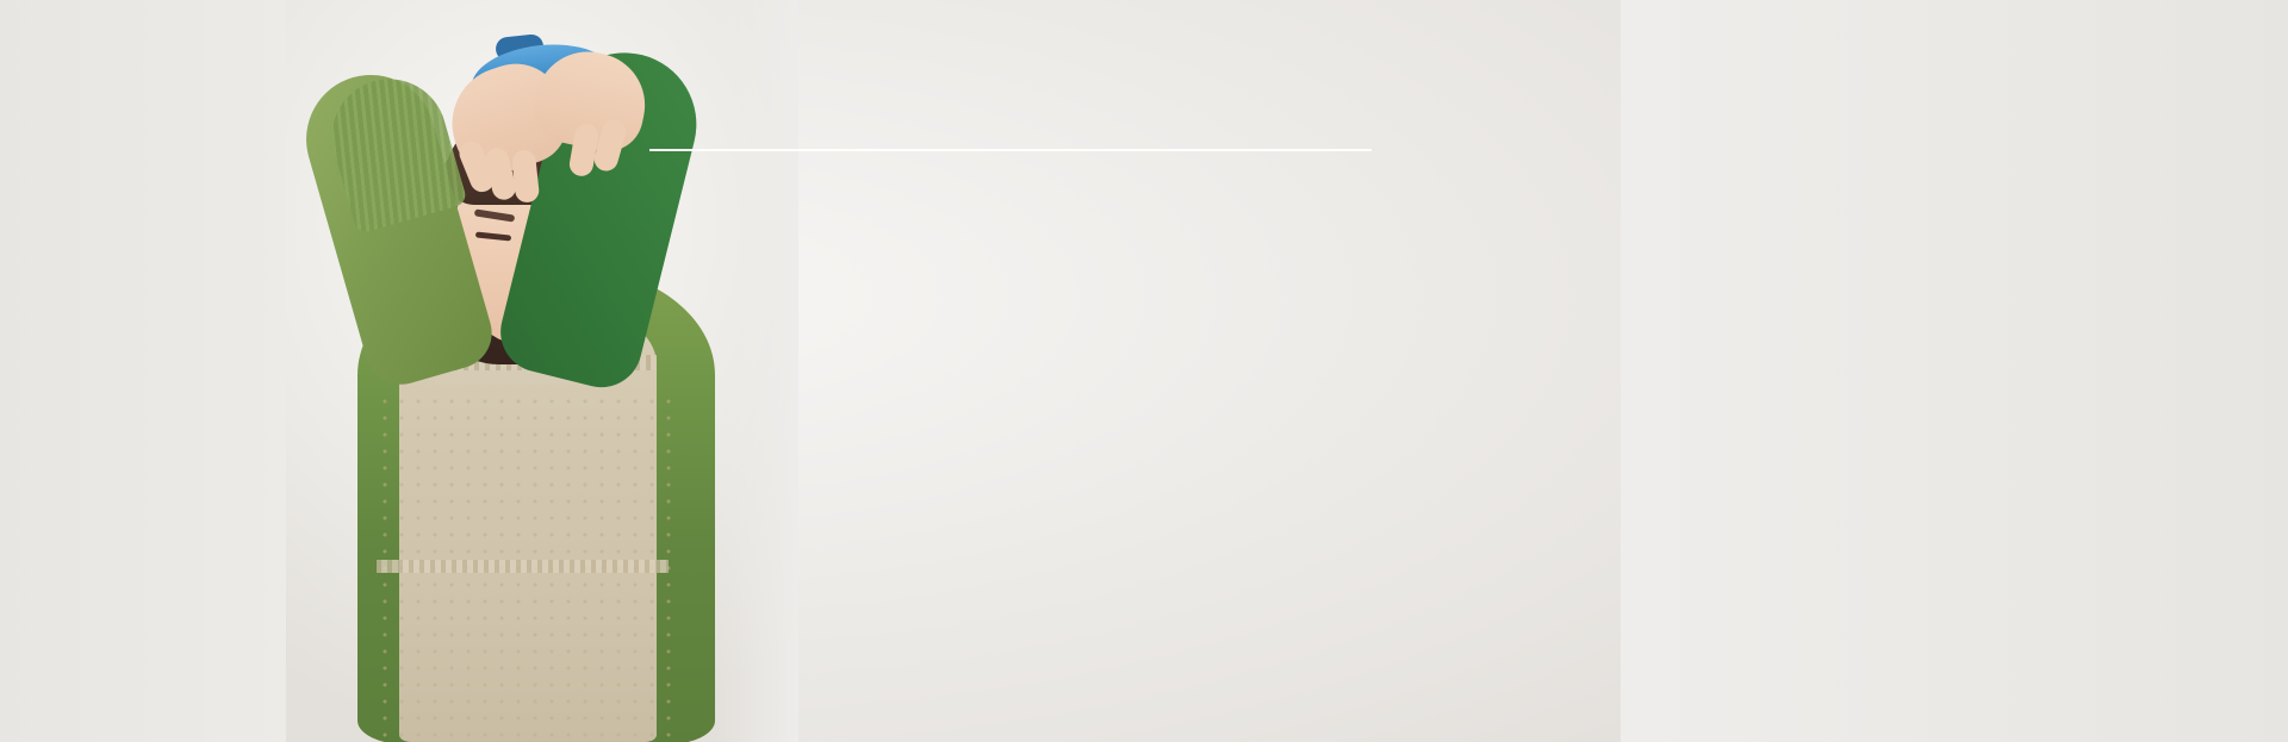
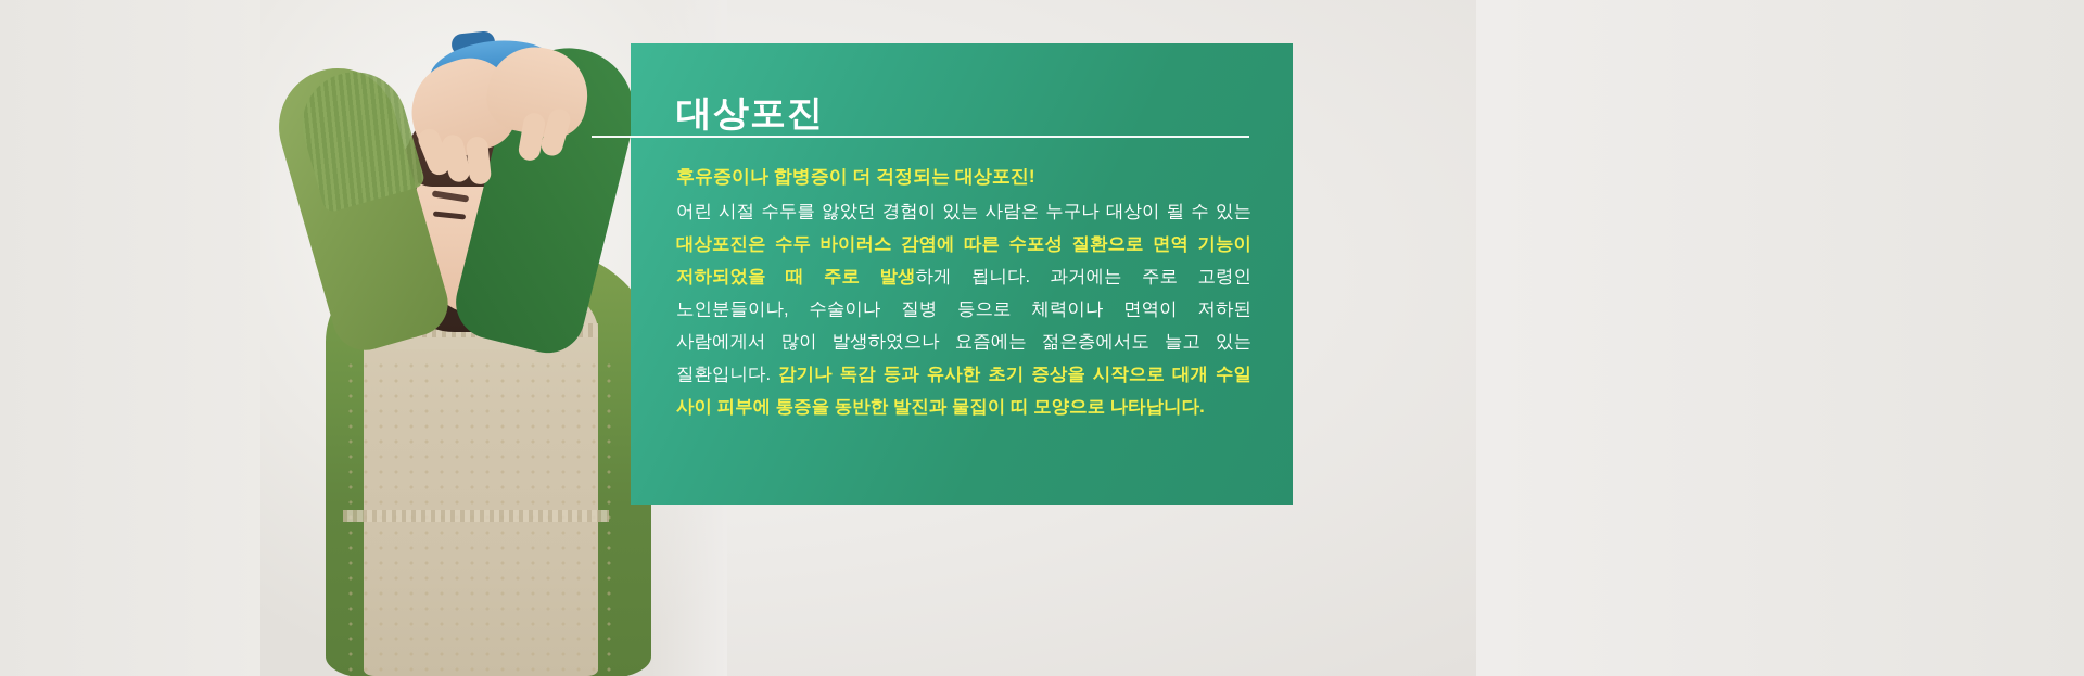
+ 대상포진
+ 후유증이나 합병증이 더 걱정되는 대상포진!
+ 어린 시절 수두를 앓았던 경험이 있는 사람은 누구나 대상이 될 수 있는 대상포진은 수두 바이러스 감염에 따른 수포성 질환으로 면역 기능이 저하되었을 때 주로 발생하게 됩니다. 과거에는 주로 고령인 노인분들이나, 수술이나 질병 등으로 체력이나 면역이 저하된 사람에게서 많이 발생하였으나 요즘에는 젊은층에서도 늘고 있는 질환입니다. 감기나 독감 등과 유사한 초기 증상을 시작으로 대개 수일 사이 피부에 통증을 동반한 발진과 물집이 띠 모양으로 나타납니다.
